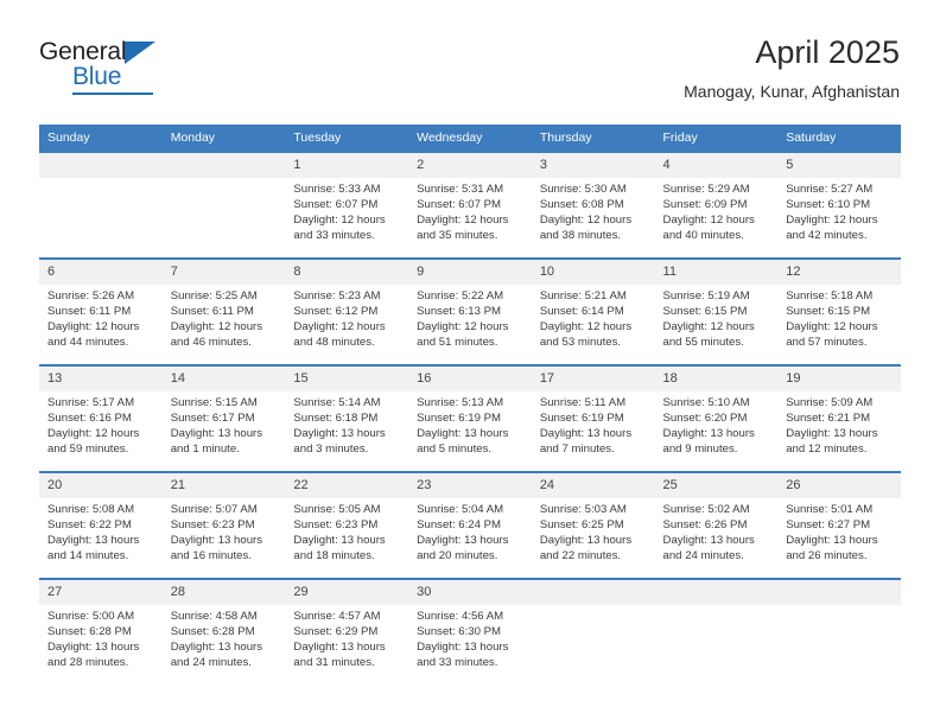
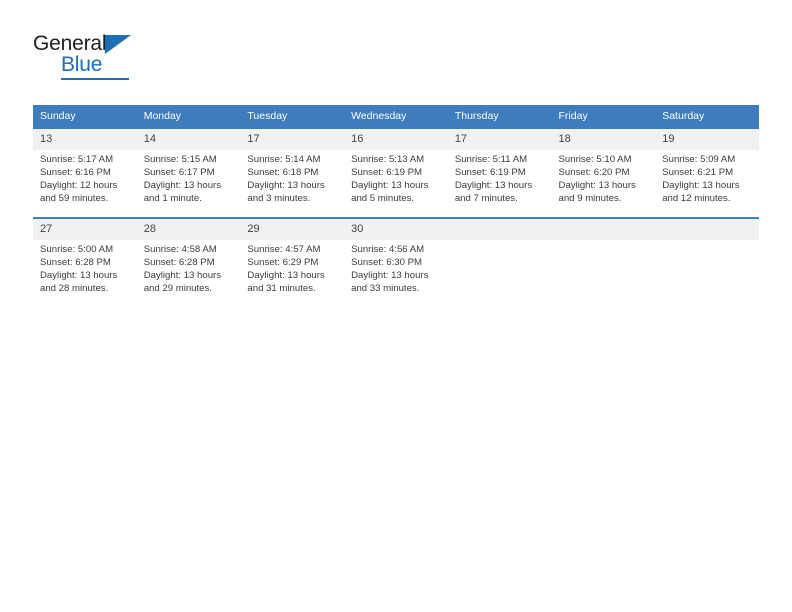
  General
  Blue
- April 2025
- Manogay, Kunar, Afghanistan
  Sunday	Monday	Tuesday	Wednesday	Thursday	Friday	Saturday
- 		1Sunrise: 5:33 AMSunset: 6:07 PMDaylight: 12 hoursand 33 minutes.	2Sunrise: 5:31 AMSunset: 6:07 PMDaylight: 12 hoursand 35 minutes.	3Sunrise: 5:30 AMSunset: 6:08 PMDaylight: 12 hoursand 38 minutes.	4Sunrise: 5:29 AMSunset: 6:09 PMDaylight: 12 hoursand 40 minutes.	5Sunrise: 5:27 AMSunset: 6:10 PMDaylight: 12 hoursand 42 minutes.
- 6Sunrise: 5:26 AMSunset: 6:11 PMDaylight: 12 hoursand 44 minutes.	7Sunrise: 5:25 AMSunset: 6:11 PMDaylight: 12 hoursand 46 minutes.	8Sunrise: 5:23 AMSunset: 6:12 PMDaylight: 12 hoursand 48 minutes.	9Sunrise: 5:22 AMSunset: 6:13 PMDaylight: 12 hoursand 51 minutes.	10Sunrise: 5:21 AMSunset: 6:14 PMDaylight: 12 hoursand 53 minutes.	11Sunrise: 5:19 AMSunset: 6:15 PMDaylight: 12 hoursand 55 minutes.	12Sunrise: 5:18 AMSunset: 6:15 PMDaylight: 12 hoursand 57 minutes.
- 13Sunrise: 5:17 AMSunset: 6:16 PMDaylight: 12 hoursand 59 minutes.	14Sunrise: 5:15 AMSunset: 6:17 PMDaylight: 13 hoursand 1 minute.	15Sunrise: 5:14 AMSunset: 6:18 PMDaylight: 13 hoursand 3 minutes.	16Sunrise: 5:13 AMSunset: 6:19 PMDaylight: 13 hoursand 5 minutes.	17Sunrise: 5:11 AMSunset: 6:19 PMDaylight: 13 hoursand 7 minutes.	18Sunrise: 5:10 AMSunset: 6:20 PMDaylight: 13 hoursand 9 minutes.	19Sunrise: 5:09 AMSunset: 6:21 PMDaylight: 13 hoursand 12 minutes.
+ 13Sunrise: 5:17 AMSunset: 6:16 PMDaylight: 12 hoursand 59 minutes.	14Sunrise: 5:15 AMSunset: 6:17 PMDaylight: 13 hoursand 1 minute.	17Sunrise: 5:14 AMSunset: 6:18 PMDaylight: 13 hoursand 3 minutes.	16Sunrise: 5:13 AMSunset: 6:19 PMDaylight: 13 hoursand 5 minutes.	17Sunrise: 5:11 AMSunset: 6:19 PMDaylight: 13 hoursand 7 minutes.	18Sunrise: 5:10 AMSunset: 6:20 PMDaylight: 13 hoursand 9 minutes.	19Sunrise: 5:09 AMSunset: 6:21 PMDaylight: 13 hoursand 12 minutes.
- 20Sunrise: 5:08 AMSunset: 6:22 PMDaylight: 13 hoursand 14 minutes.	21Sunrise: 5:07 AMSunset: 6:23 PMDaylight: 13 hoursand 16 minutes.	22Sunrise: 5:05 AMSunset: 6:23 PMDaylight: 13 hoursand 18 minutes.	23Sunrise: 5:04 AMSunset: 6:24 PMDaylight: 13 hoursand 20 minutes.	24Sunrise: 5:03 AMSunset: 6:25 PMDaylight: 13 hoursand 22 minutes.	25Sunrise: 5:02 AMSunset: 6:26 PMDaylight: 13 hoursand 24 minutes.	26Sunrise: 5:01 AMSunset: 6:27 PMDaylight: 13 hoursand 26 minutes.
- 27Sunrise: 5:00 AMSunset: 6:28 PMDaylight: 13 hoursand 28 minutes.	28Sunrise: 4:58 AMSunset: 6:28 PMDaylight: 13 hoursand 24 minutes.	29Sunrise: 4:57 AMSunset: 6:29 PMDaylight: 13 hoursand 31 minutes.	30Sunrise: 4:56 AMSunset: 6:30 PMDaylight: 13 hoursand 33 minutes.
+ 27Sunrise: 5:00 AMSunset: 6:28 PMDaylight: 13 hoursand 28 minutes.	28Sunrise: 4:58 AMSunset: 6:28 PMDaylight: 13 hoursand 29 minutes.	29Sunrise: 4:57 AMSunset: 6:29 PMDaylight: 13 hoursand 31 minutes.	30Sunrise: 4:56 AMSunset: 6:30 PMDaylight: 13 hoursand 33 minutes.
